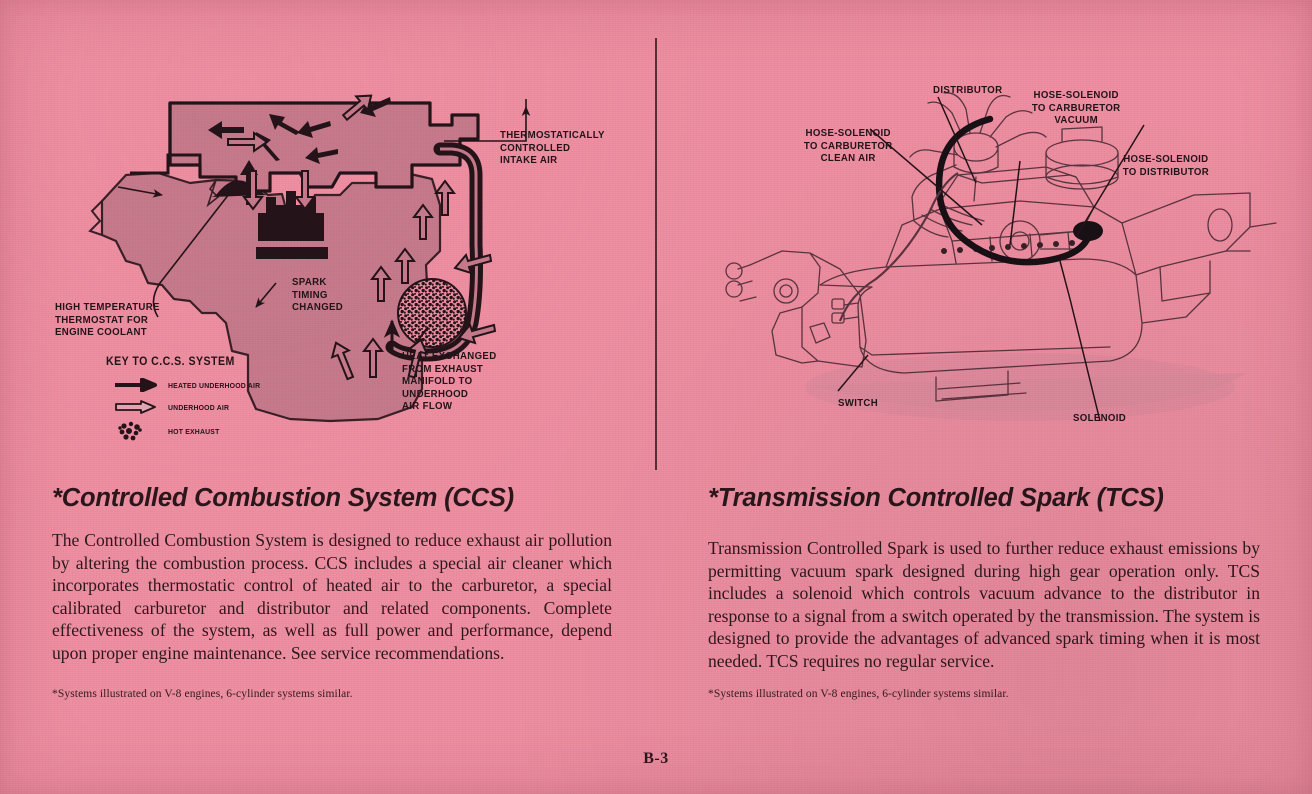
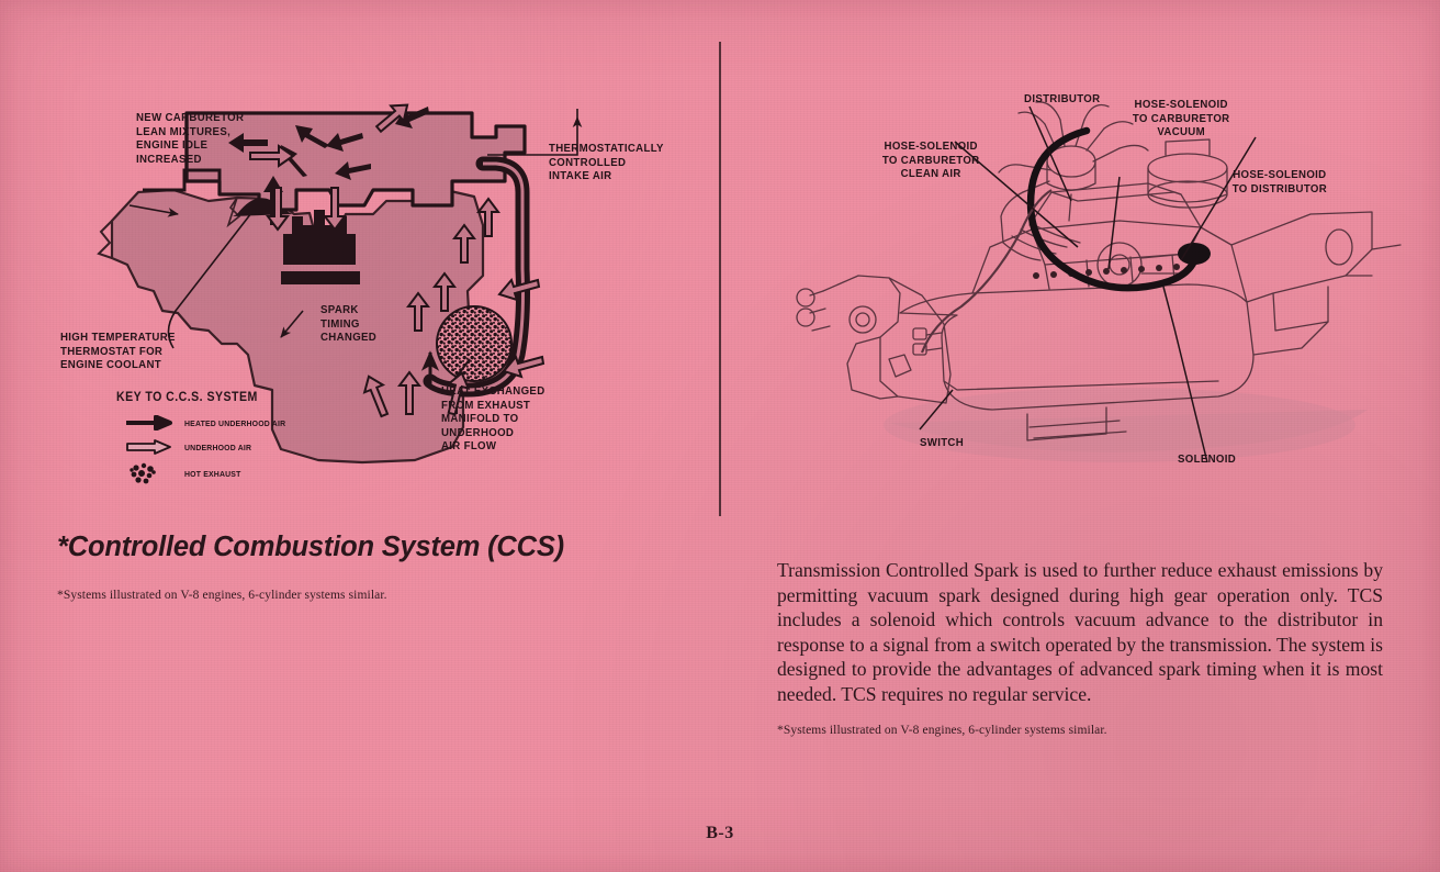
+ NEW CARBURETOR
+ LEAN MIXTURES,
+ ENGINE IDLE
+ INCREASED
  THERMOSTATICALLY
  CONTROLLED
  INTAKE AIR
  SPARK
  TIMING
  CHANGED
  HIGH TEMPERATURE
  THERMOSTAT FOR
  ENGINE COOLANT
  HEAT EXCHANGED
  FROM EXHAUST
  MANIFOLD TO
  UNDERHOOD
  AIR FLOW
  KEY TO C.C.S. SYSTEM
  HEATED UNDERHOOD AIR
  UNDERHOOD AIR
  HOT EXHAUST
  DISTRIBUTOR
  HOSE-SOLENOID
  TO CARBURETOR
  CLEAN AIR
  HOSE-SOLENOID
  TO CARBURETOR
  VACUUM
  HOSE-SOLENOID
  TO DISTRIBUTOR
  SWITCH
  SOLENOID
  *Controlled Combustion System (CCS)
- The Controlled Combustion System is designed to reduce exhaust air pollution by altering the combustion process. CCS includes a special air cleaner which incorporates thermostatic control of heated air to the carburetor, a special calibrated carburetor and distributor and related components. Complete effectiveness of the system, as well as full power and performance, depend upon proper engine maintenance. See service recommendations.
  *Systems illustrated on V-8 engines, 6-cylinder systems similar.
- *Transmission Controlled Spark (TCS)
  Transmission Controlled Spark is used to further reduce exhaust emissions by permitting vacuum spark designed during high gear operation only. TCS includes a solenoid which controls vacuum advance to the distributor in response to a signal from a switch operated by the transmission. The system is designed to provide the advantages of advanced spark timing when it is most needed. TCS requires no regular service.
  *Systems illustrated on V-8 engines, 6-cylinder systems similar.
  B-3
